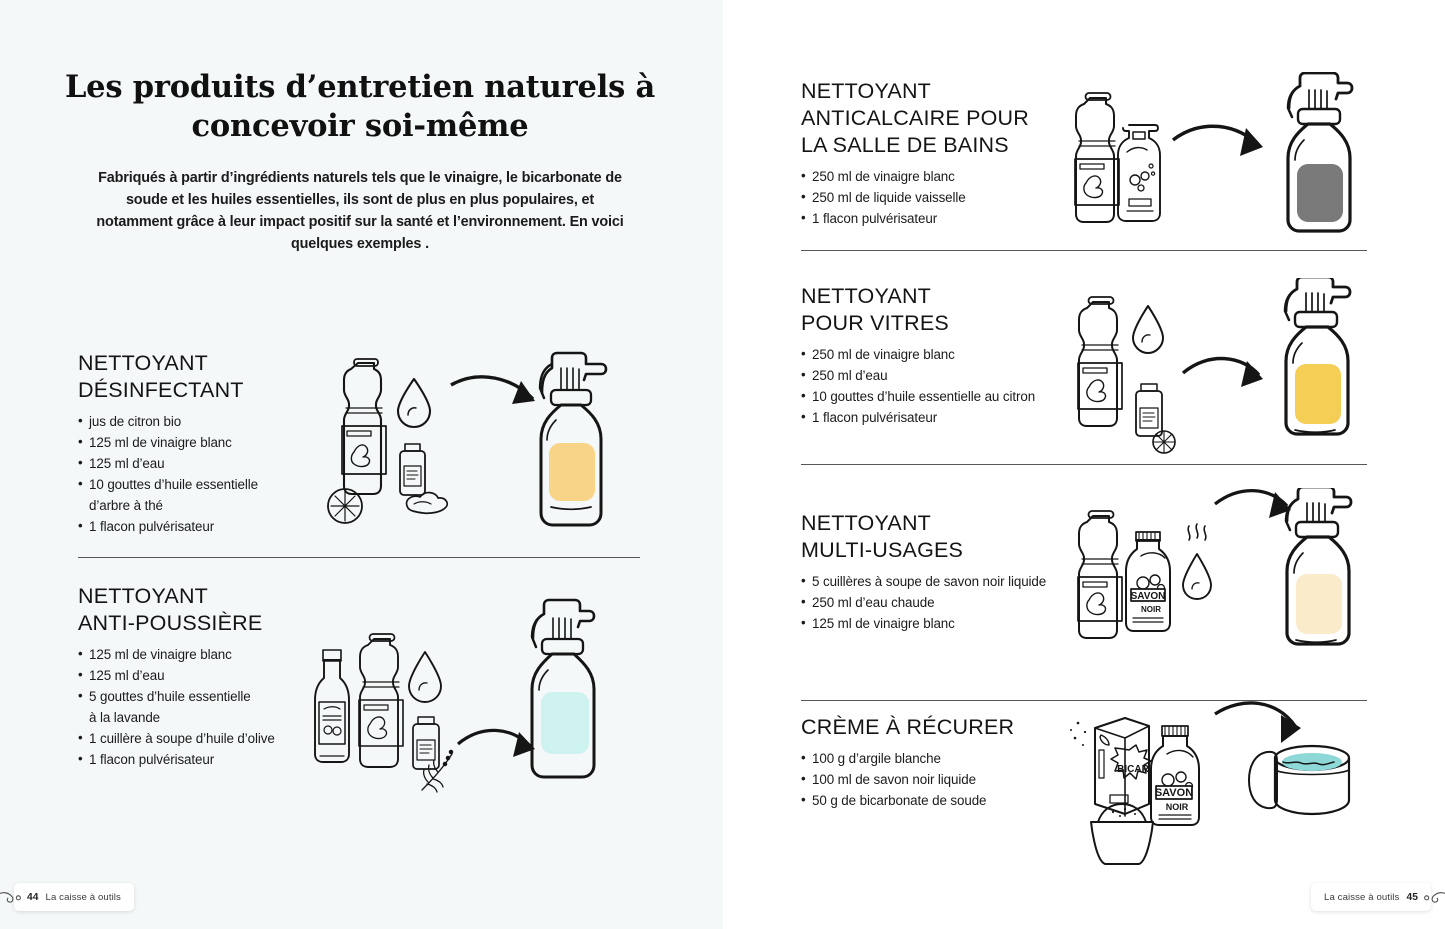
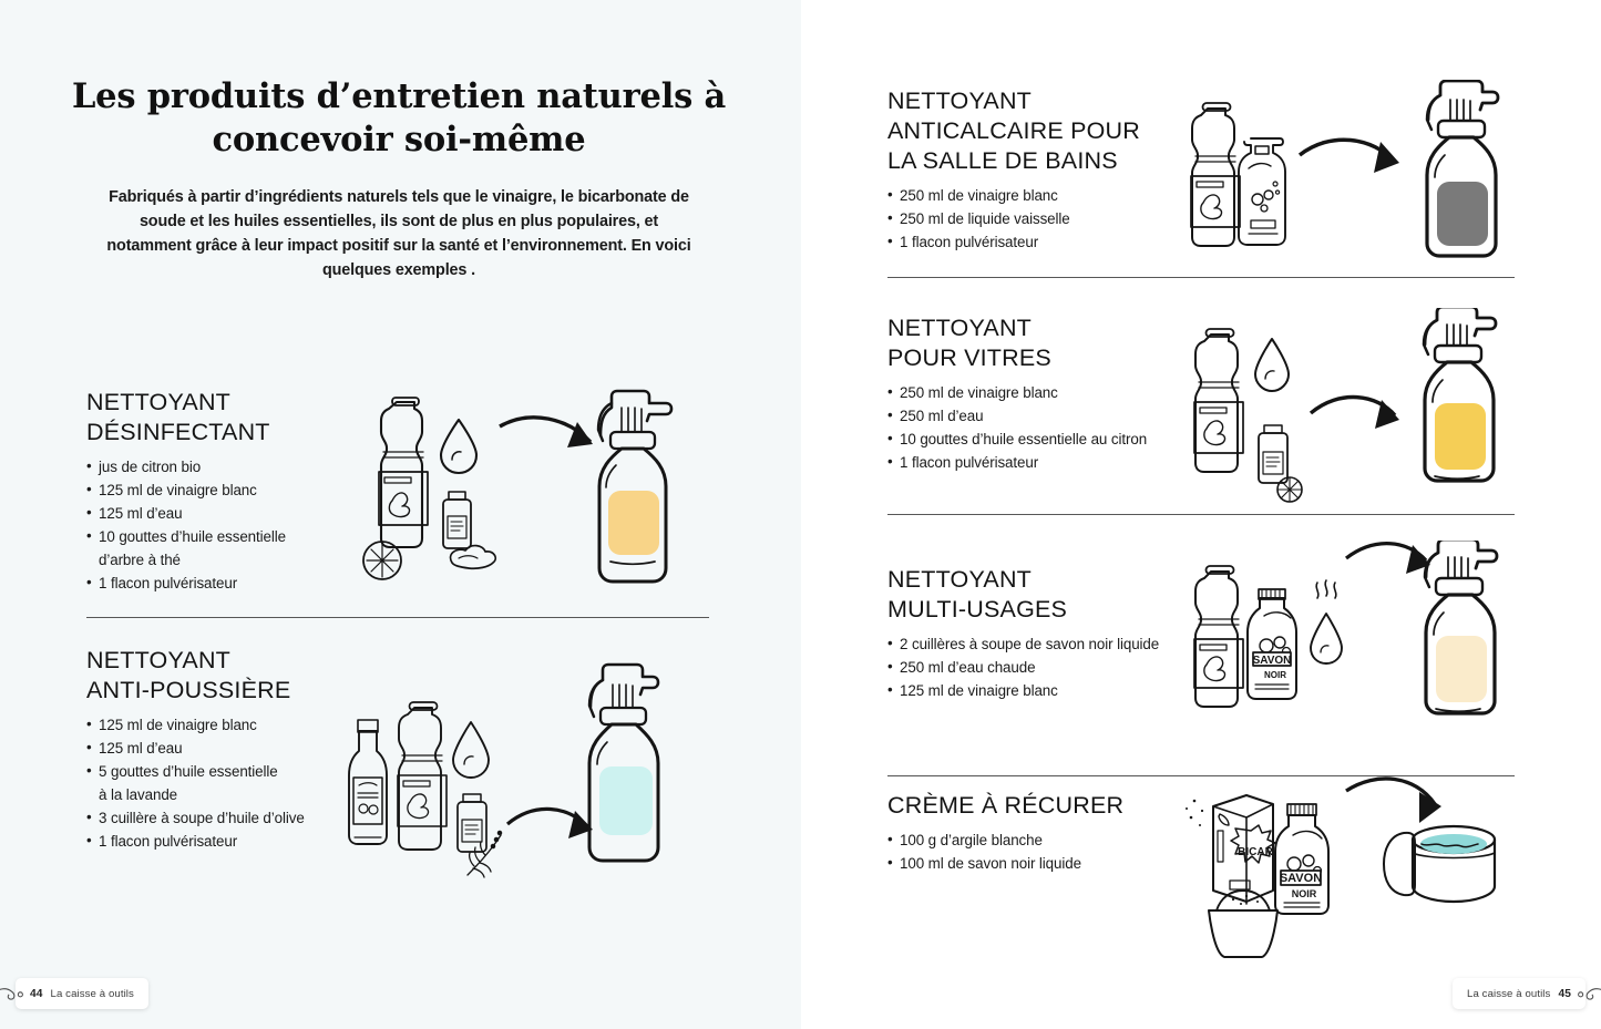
  Les produits d’entretien naturels à concevoir soi-même
  Fabriqués à partir d’ingrédients naturels tels que le vinaigre, le bicarbonate de soude et les huiles essentielles, ils sont de plus en plus populaires, et notamment grâce à leur impact positif sur la santé et l’environnement. En voici quelques exemples .
  NETTOYANT
  DÉSINFECTANT
  jus de citron bio
  125 ml de vinaigre blanc
  125 ml d’eau
  10 gouttes d’huile essentielle
  d’arbre à thé
  1 flacon pulvérisateur
  NETTOYANT
  ANTI-POUSSIÈRE
  125 ml de vinaigre blanc
  125 ml d’eau
  5 gouttes d’huile essentielle
  à la lavande
- 1 cuillère à soupe d’huile d’olive
+ 3 cuillère à soupe d’huile d’olive
  1 flacon pulvérisateur
  44
  La caisse à outils
  NETTOYANT
  ANTICALCAIRE POUR
  LA SALLE DE BAINS
  250 ml de vinaigre blanc
  250 ml de liquide vaisselle
  1 flacon pulvérisateur
  NETTOYANT
  POUR VITRES
  250 ml de vinaigre blanc
  250 ml d’eau
  10 gouttes d’huile essentielle au citron
  1 flacon pulvérisateur
  NETTOYANT
  MULTI-USAGES
- 5 cuillères à soupe de savon noir liquide
+ 2 cuillères à soupe de savon noir liquide
  250 ml d’eau chaude
  125 ml de vinaigre blanc
  SAVON
  NOIR
  CRÈME À RÉCURER
  100 g d’argile blanche
  100 ml de savon noir liquide
- 50 g de bicarbonate de soude
  BICAR
  SAVON
  NOIR
  La caisse à outils
  45
